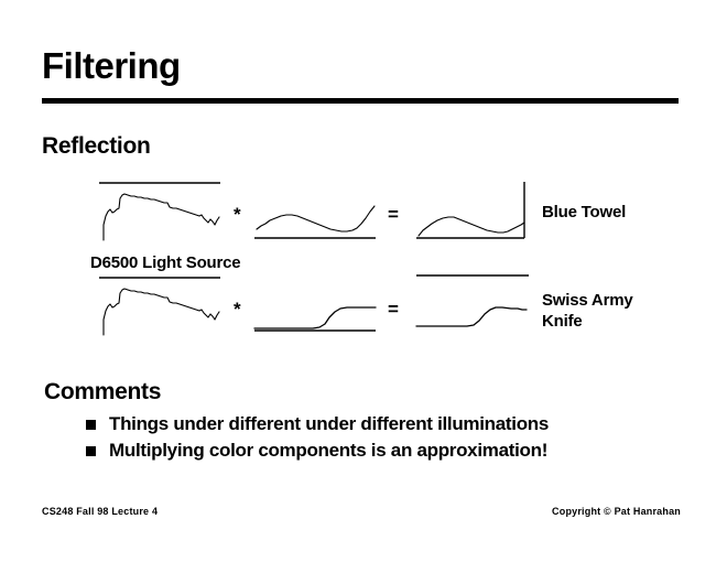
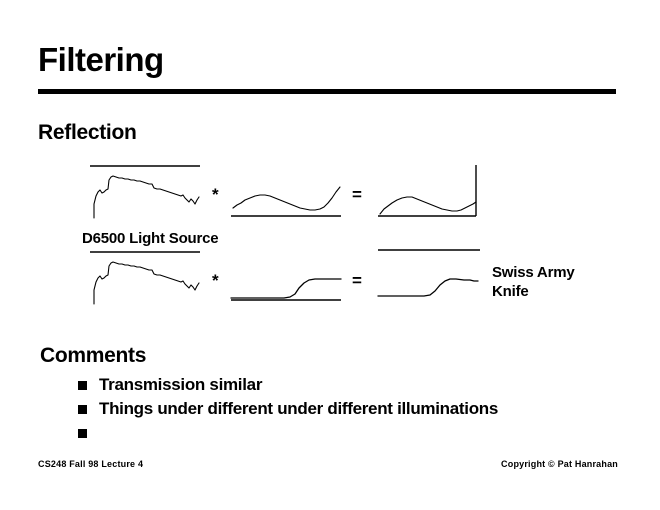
  Filtering
  Reflection
  *
  =
- Blue Towel
  D6500 Light Source
  *
  =
  Swiss Army
  Knife
  Comments
+ Transmission similar
  Things under different under different illuminations
- Multiplying color components is an approximation!
  CS248 Fall 98 Lecture 4
  Copyright © Pat Hanrahan
